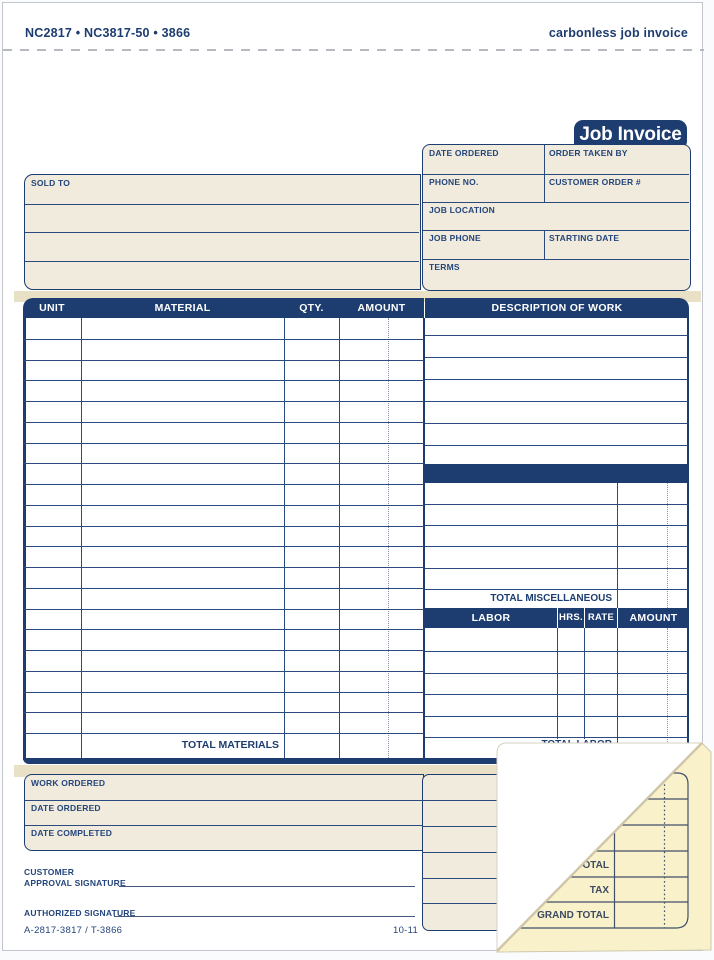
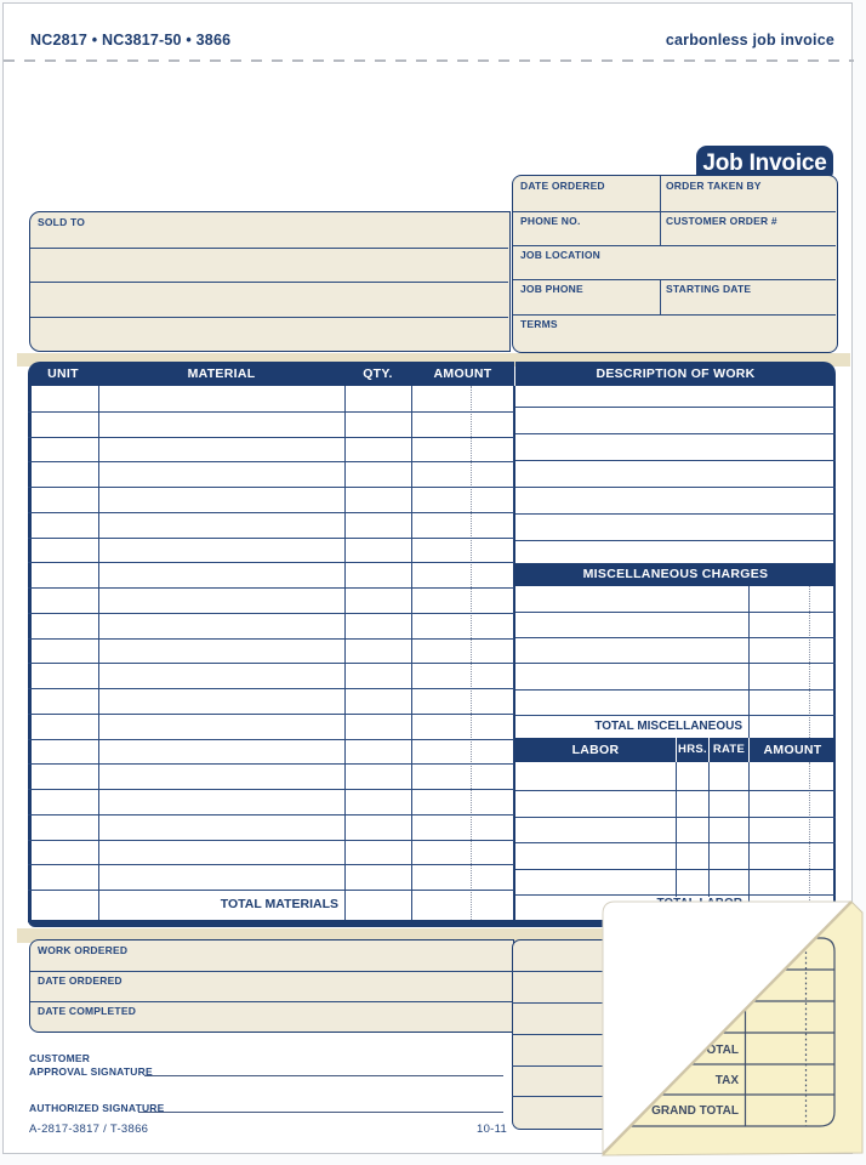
  NC2817 • NC3817-50 • 3866
  carbonless job invoice
  Job Invoice
  SOLD TO
  DATE ORDERED
  ORDER TAKEN BY
  PHONE NO.
  CUSTOMER ORDER #
  JOB LOCATION
  JOB PHONE
  STARTING DATE
  TERMS
  UNIT
  MATERIAL
  QTY.
  AMOUNT
  DESCRIPTION OF WORK
  TOTAL MATERIALS
+ MISCELLANEOUS CHARGES
  TOTAL MISCELLANEOUS
  LABOR
  HRS.
  RATE
  AMOUNT
  WORK ORDERED
  DATE ORDERED
  DATE COMPLETED
  CUSTOMER
  APPROVAL SIGNATURE
  AUTHORIZED SIGNATURE
  A-2817-3817 / T-3866
  10-11
  OTAL
  TAX
  GRAND TOTAL
